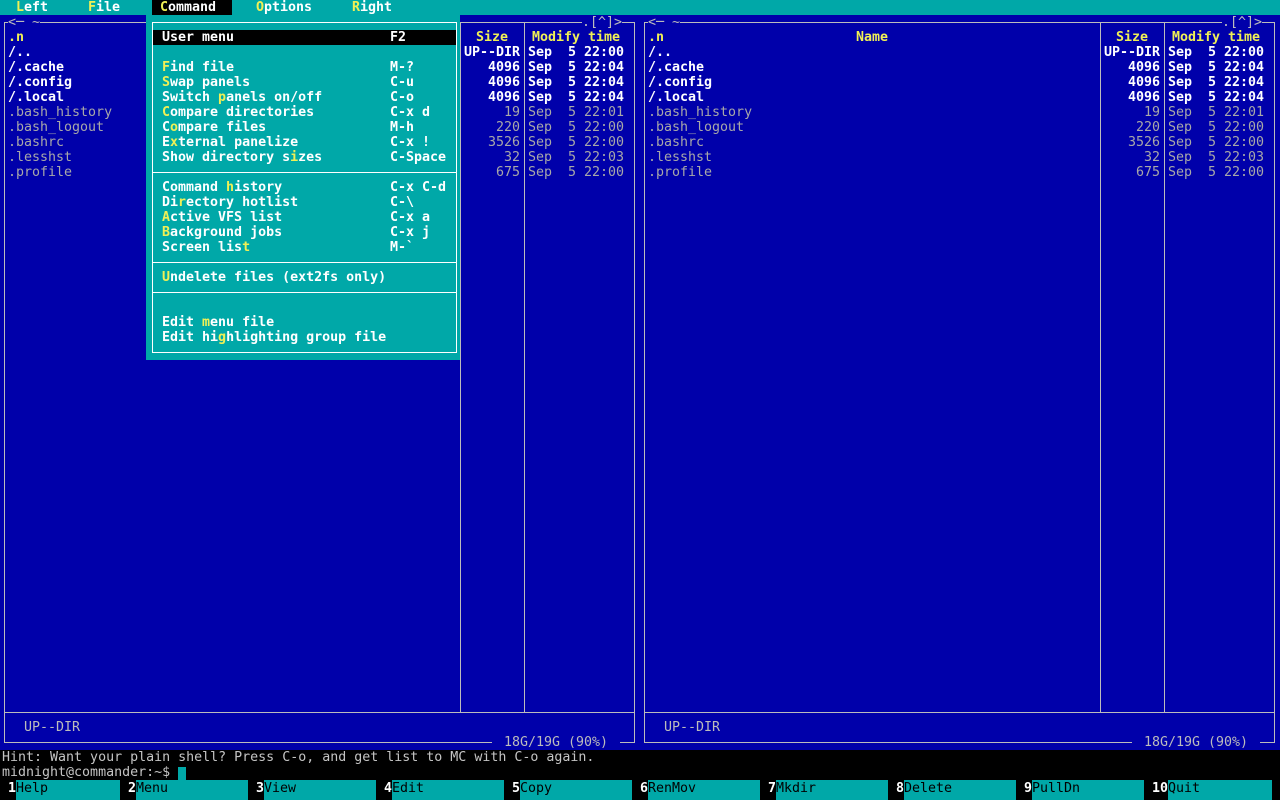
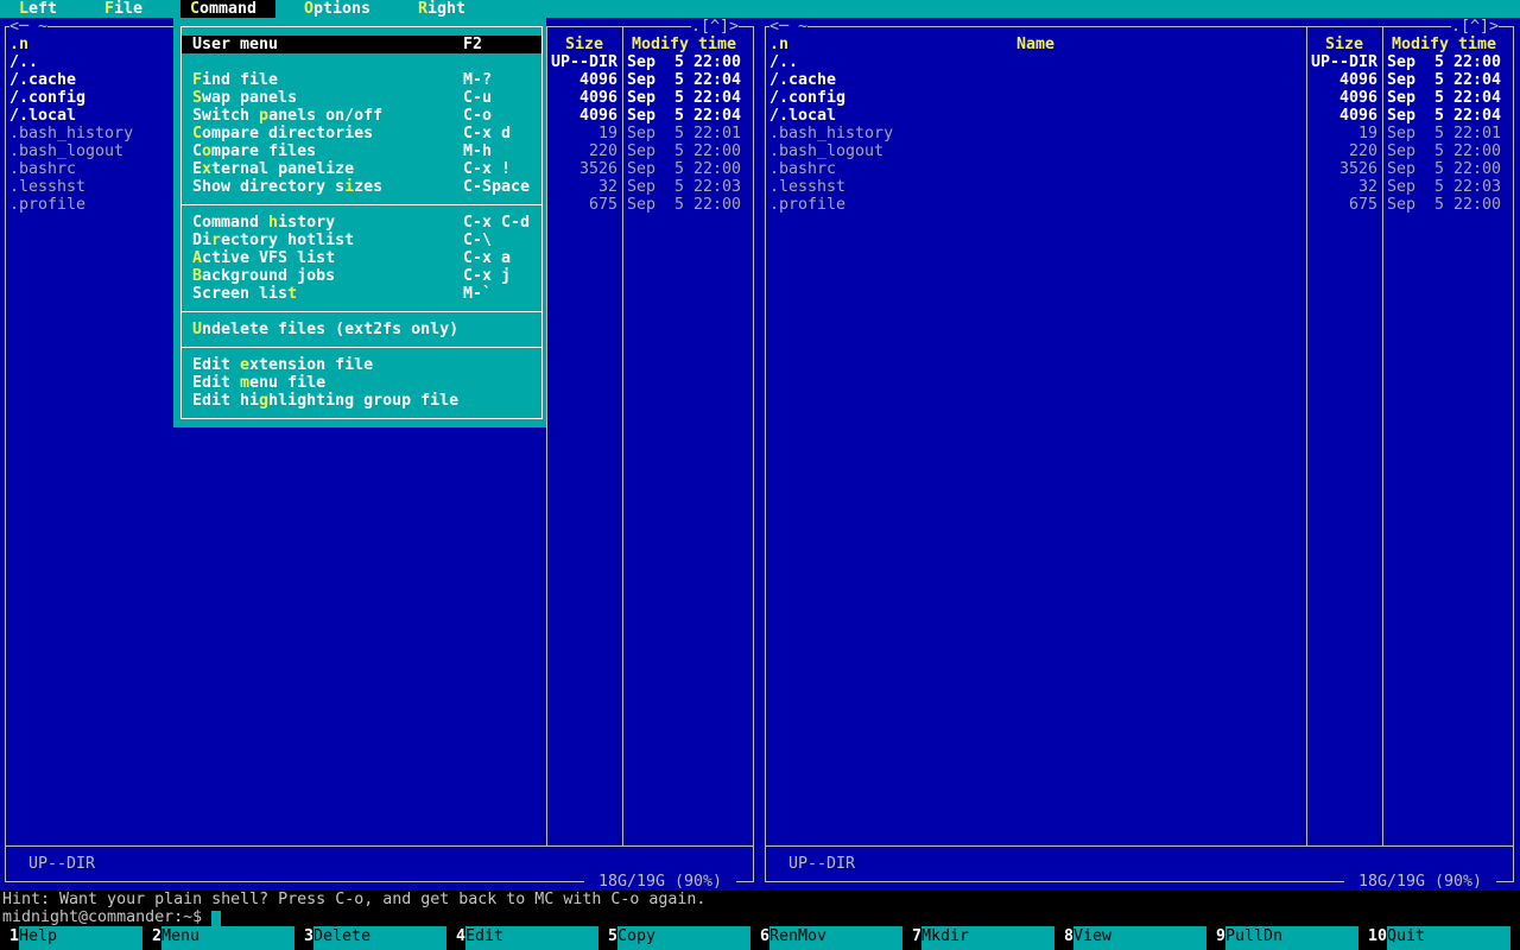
  Left
  File
  Command
  Options
  Right
  <─ ~
  .[^]>
  .n
  Size
  Modify time
  /..
  UP--DIR
  Sep 5 22:00
  /.cache
  4096
  Sep 5 22:04
  /.config
  4096
  Sep 5 22:04
  /.local
  4096
  Sep 5 22:04
  .bash_history
  19
  Sep 5 22:01
  .bash_logout
  220
  Sep 5 22:00
  .bashrc
  3526
  Sep 5 22:00
  .lesshst
  32
  Sep 5 22:03
  .profile
  675
  Sep 5 22:00
  UP--DIR
  18G/19G (90%)
  <─ ~
  .[^]>
  .n
  Name
  Size
  Modify time
  /..
  UP--DIR
  Sep 5 22:00
  /.cache
  4096
  Sep 5 22:04
  /.config
  4096
  Sep 5 22:04
  /.local
  4096
  Sep 5 22:04
  .bash_history
  19
  Sep 5 22:01
  .bash_logout
  220
  Sep 5 22:00
  .bashrc
  3526
  Sep 5 22:00
  .lesshst
  32
  Sep 5 22:03
  .profile
  675
  Sep 5 22:00
  UP--DIR
  18G/19G (90%)
  User menu
  F2
  Find file
  M-?
  Swap panels
  C-u
  Switch panels on/off
  C-o
  Compare directories
  C-x d
  Compare files
  M-h
  External panelize
  C-x !
  Show directory sizes
  C-Space
  Command history
  C-x C-d
  Directory hotlist
  C-\
  Active VFS list
  C-x a
  Background jobs
  C-x j
  Screen list
  M-`
  Undelete files (ext2fs only)
+ Edit extension file
  Edit menu file
  Edit highlighting group file
- Hint: Want your plain shell? Press C-o, and get list to MC with C-o again.
+ Hint: Want your plain shell? Press C-o, and get back to MC with C-o again.
  midnight@commander:~$
  1
  Help
  2
  Menu
  3
- View
+ Delete
  4
  Edit
  5
  Copy
  6
  RenMov
  7
  Mkdir
  8
- Delete
+ View
  9
  PullDn
  10
  Quit
